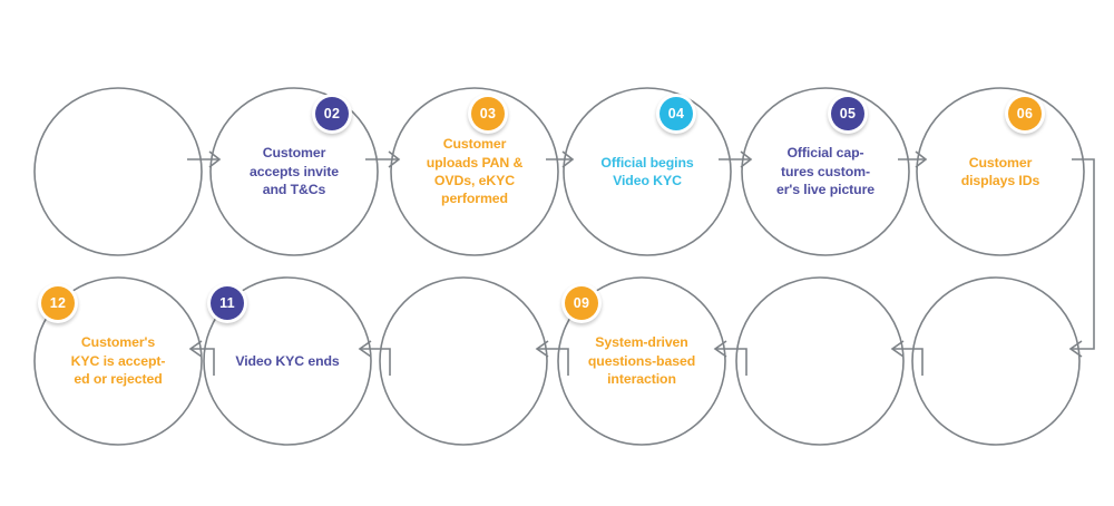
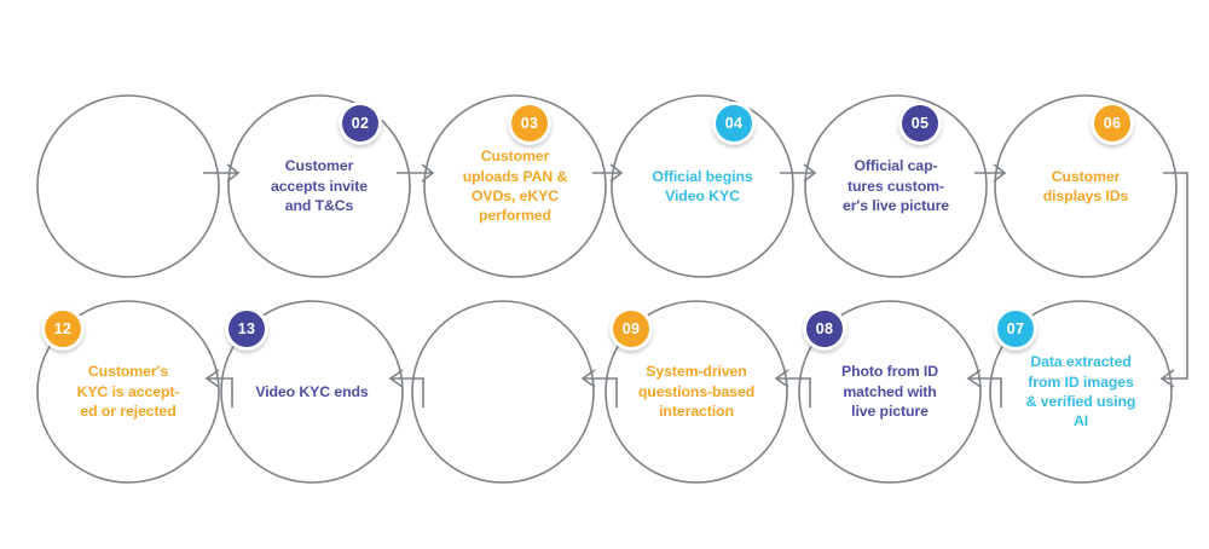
  Customer
  accepts invite
  and T&Cs
  02
  Customer
  uploads PAN &
  OVDs, eKYC
  performed
  03
  Official begins
  Video KYC
  04
  Official cap-
  tures custom-
  er's live picture
  05
  Customer
  displays IDs
  06
+ Data extracted
+ from ID images
+ & verified using
+ AI
+ 07
+ Photo from ID
+ matched with
+ live picture
+ 08
  System-driven
  questions-based
  interaction
  09
  Video KYC ends
- 11
+ 13
  Customer's
  KYC is accept-
  ed or rejected
  12
